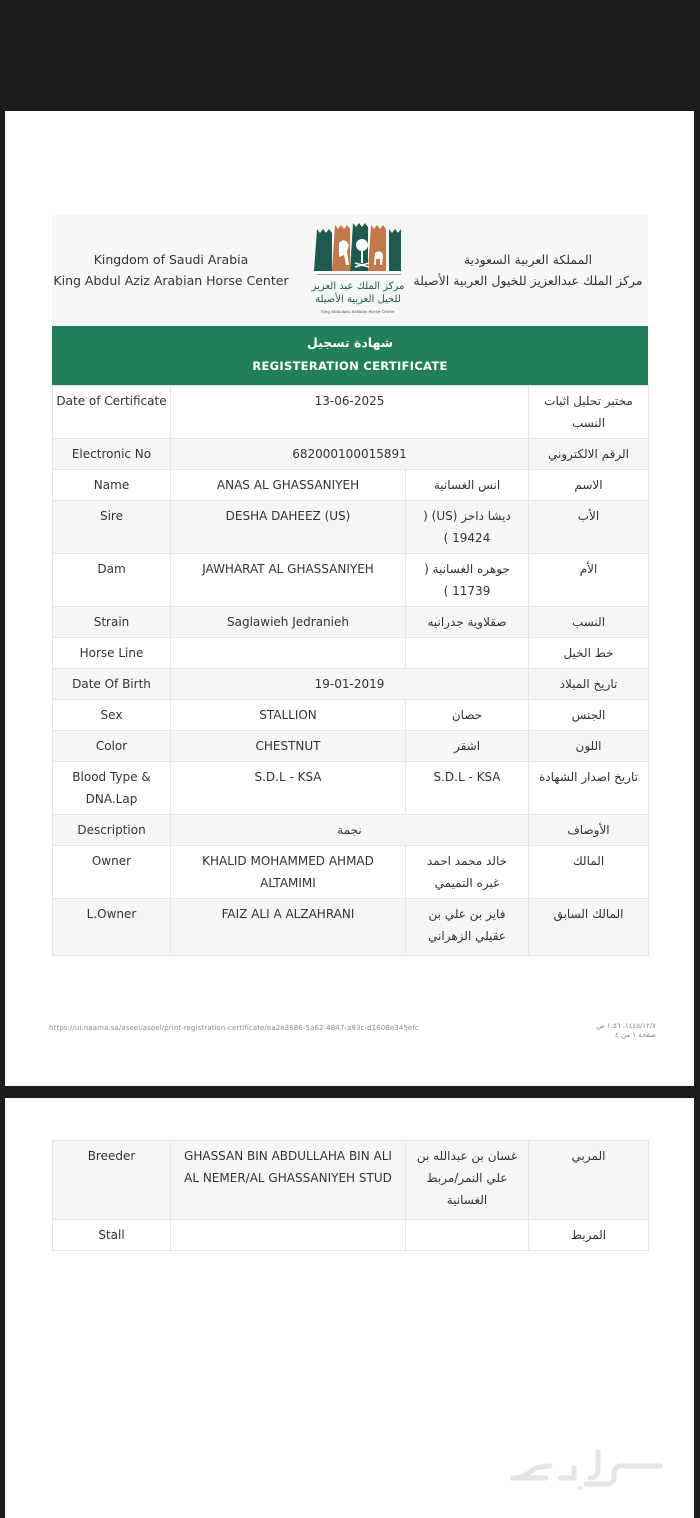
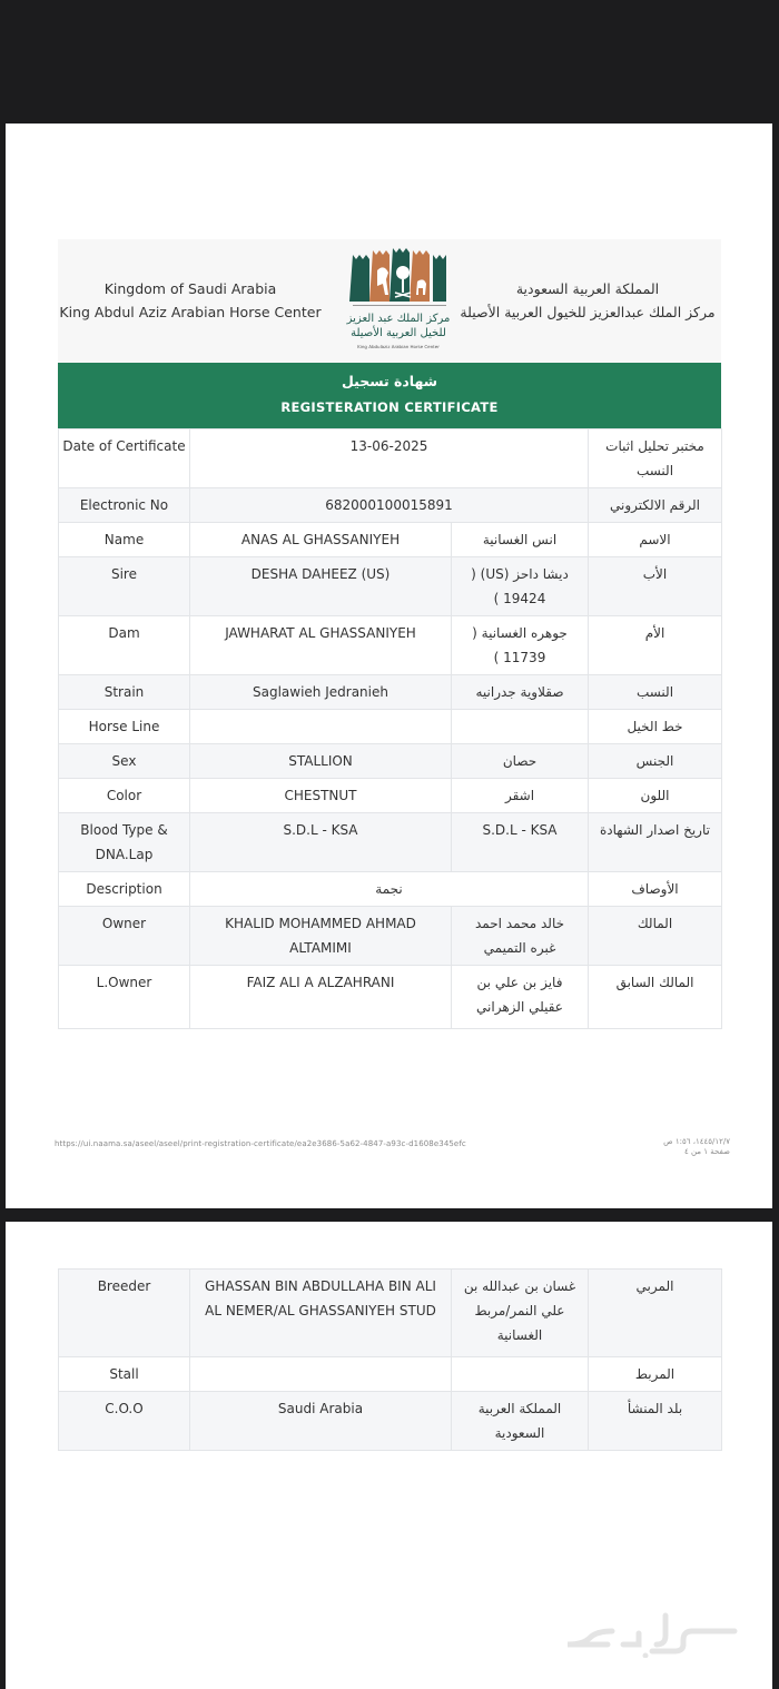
  Kingdom of Saudi Arabia
  King Abdul Aziz Arabian Horse Center
  مركز الملك عبد العزيز
  للخيل العربية الأصيلة
  المملكة العربية السعودية
  مركز الملك عبدالعزيز للخيول العربية الأصيلة
  شهادة تسجيل
  REGISTERATION CERTIFICATE
  Date of Certificate	13-06-2025	مختبر تحليل اثبات النسب
  Electronic No	682000100015891	الرقم الالكتروني
  Name	ANAS AL GHASSANIYEH	انس الغسانية	الاسم
  Sire	DESHA DAHEEZ (US)	ديشا داحز (US) ( 19424 )	الأب
  Dam	JAWHARAT AL GHASSANIYEH	جوهره الغسانية ( 11739 )	الأم
  Strain	Saglawieh Jedranieh	صقلاوية جدرانيه	النسب
  Horse Line			خط الخيل
- Date Of Birth	19-01-2019	تاريخ الميلاد
  Sex	STALLION	حصان	الجنس
  Color	CHESTNUT	اشقر	اللون
  Blood Type & DNA.Lap	S.D.L - KSA	S.D.L - KSA	تاريخ اصدار الشهادة
  Description	نجمة	الأوصاف
  Owner	KHALID MOHAMMED AHMAD ALTAMIMI	خالد محمد احمد غبره التميمي	المالك
  L.Owner	FAIZ ALI A ALZAHRANI	فايز بن علي بن عقيلي الزهراني	المالك السابق
  https://ui.naama.sa/aseel/aseel/print-registration-certificate/ea2e3686-5a62-4847-a93c-d1608e345efc
  ١٤٤٥/١٢/٧، ١:٥٦ ص
  صفحة ١ من ٤
  Breeder	GHASSAN BIN ABDULLAHA BIN ALI AL NEMER/AL GHASSANIYEH STUD	غسان بن عبدالله بن علي النمر/مربط الغسانية	المربي
  Stall			المربط
+ C.O.O	Saudi Arabia	المملكة العربية السعودية	بلد المنشأ
